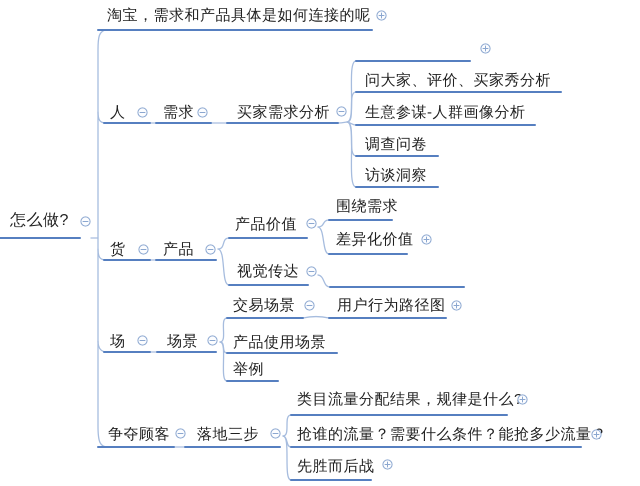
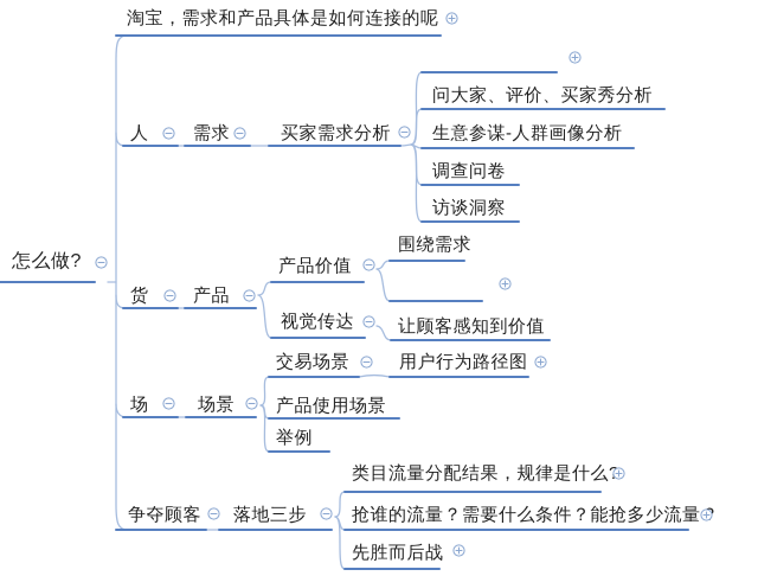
  怎么做?
  淘宝，需求和产品具体是如何连接的呢
  人
  需求
  买家需求分析
  问大家、评价、买家秀分析
  生意参谋-人群画像分析
  调查问卷
  访谈洞察
  货
  产品
  产品价值
  围绕需求
- 差异化价值
  视觉传达
+ 让顾客感知到价值
  场
  场景
  交易场景
  用户行为路径图
  产品使用场景
  举例
  争夺顾客
  落地三步
  类目流量分配结果，规律是什么
  抢谁的流量？需要什么条件？能抢多少流量
  先胜而后战
